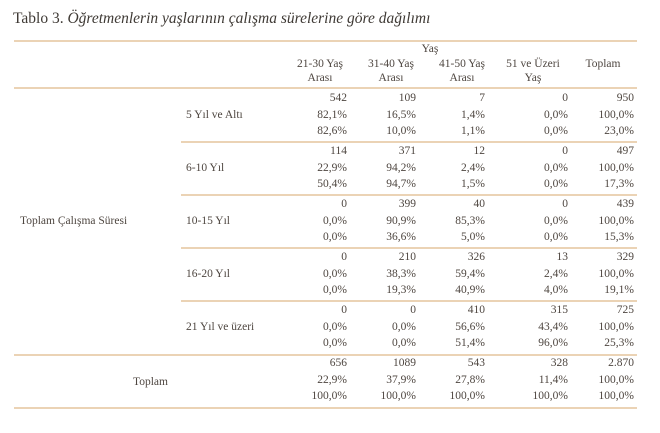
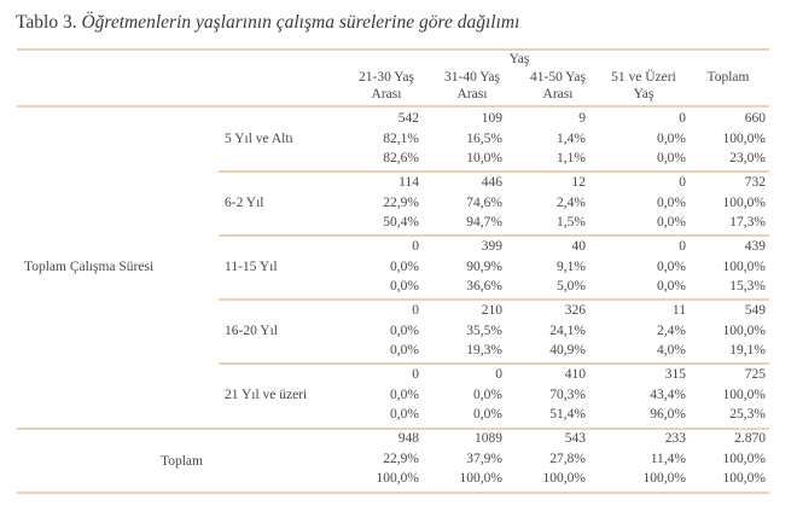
  Tablo 3. Öğretmenlerin yaşlarının çalışma sürelerine göre dağılımı
  Yaş
  21-30 Yaş
  Arası
  31-40 Yaş
  Arası
  41-50 Yaş
  Arası
  51 ve Üzeri
  Yaş
  Toplam
  Toplam Çalışma Süresi
  5 Yıl ve Altı
  542
  109
- 7
+ 9
  0
- 950
+ 660
  82,1%
  16,5%
  1,4%
  0,0%
  100,0%
  82,6%
  10,0%
  1,1%
  0,0%
  23,0%
- 6-10 Yıl
+ 6-2 Yıl
  114
- 371
+ 446
  12
  0
- 497
+ 732
  22,9%
- 94,2%
+ 74,6%
  2,4%
  0,0%
  100,0%
  50,4%
  94,7%
  1,5%
  0,0%
  17,3%
- 10-15 Yıl
+ 11-15 Yıl
  0
  399
  40
  0
  439
  0,0%
  90,9%
- 85,3%
+ 9,1%
  0,0%
  100,0%
  0,0%
  36,6%
  5,0%
  0,0%
  15,3%
  16-20 Yıl
  0
  210
  326
- 13
+ 11
- 329
+ 549
  0,0%
- 38,3%
+ 35,5%
- 59,4%
+ 24,1%
  2,4%
  100,0%
  0,0%
  19,3%
  40,9%
  4,0%
  19,1%
  21 Yıl ve üzeri
  0
  0
  410
  315
  725
  0,0%
  0,0%
- 56,6%
+ 70,3%
  43,4%
  100,0%
  0,0%
  0,0%
  51,4%
  96,0%
  25,3%
  Toplam
- 656
+ 948
  1089
  543
- 328
+ 233
  2.870
  22,9%
  37,9%
  27,8%
  11,4%
  100,0%
  100,0%
  100,0%
  100,0%
  100,0%
  100,0%
